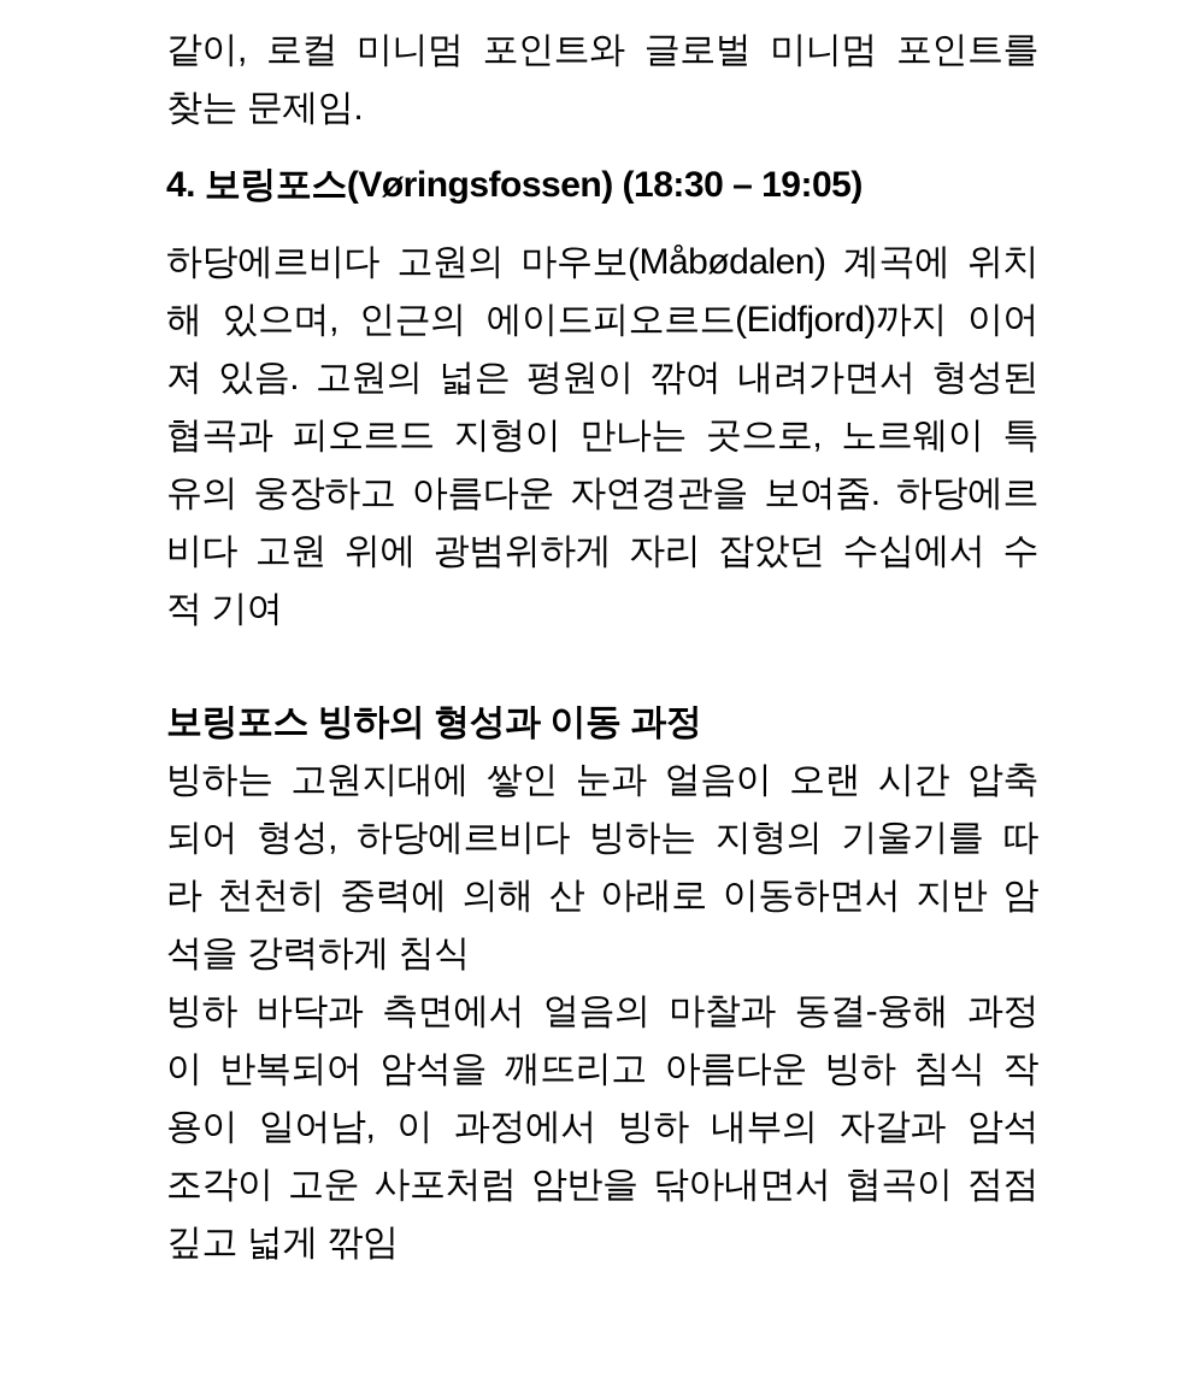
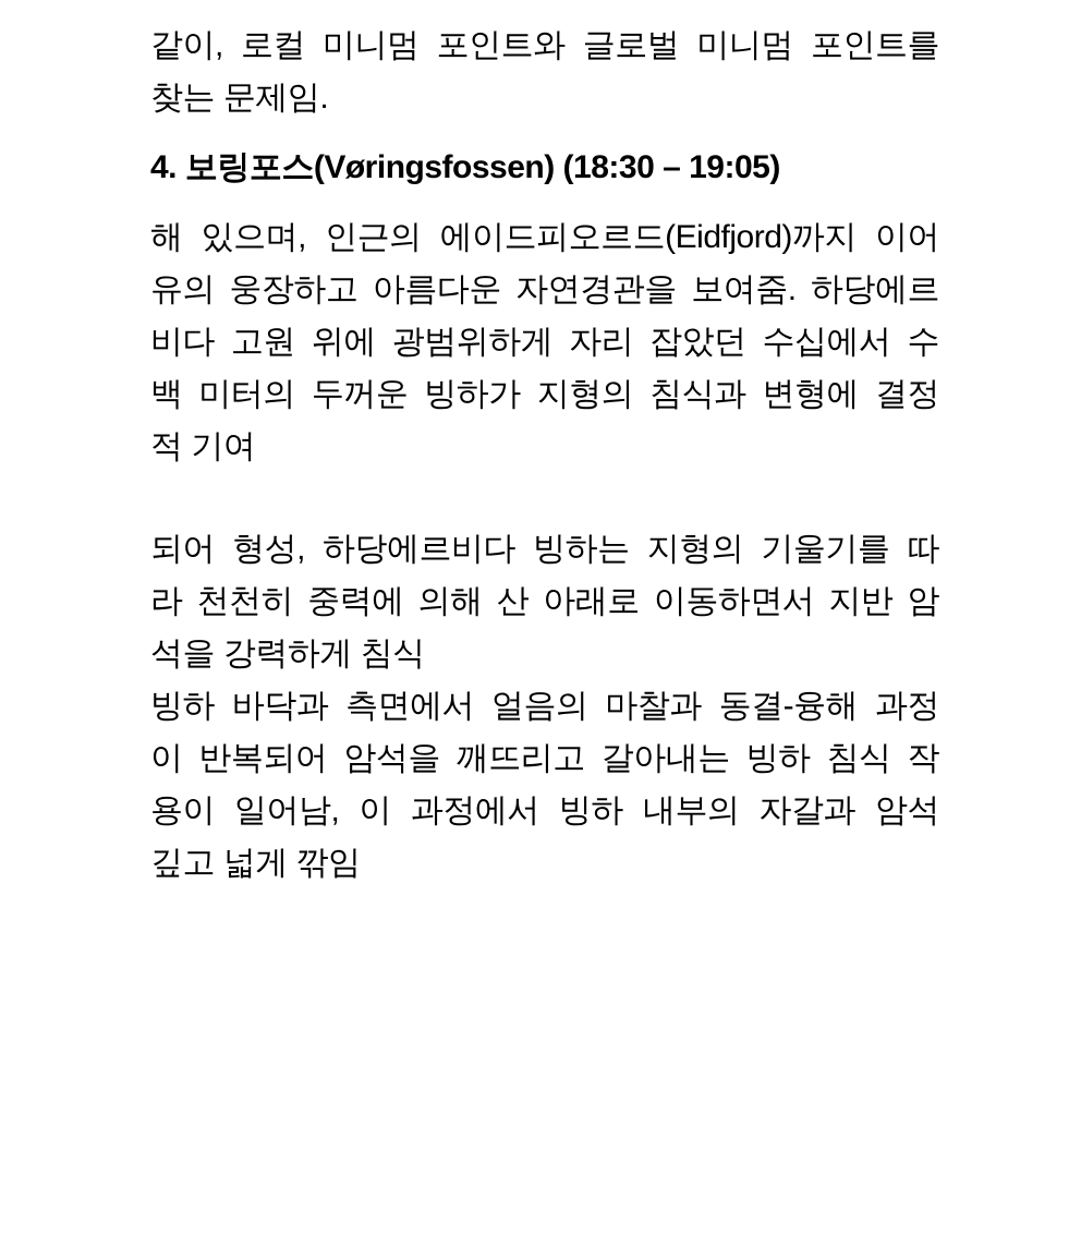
  같이, 로컬 미니멈 포인트와 글로벌 미니멈 포인트를
  찾는 문제임.
  4. 보링포스(Vøringsfossen) (18:30 – 19:05)
- 하당에르비다 고원의 마우보(Måbødalen) 계곡에 위치
  해 있으며, 인근의 에이드피오르드(Eidfjord)까지 이어
- 져 있음. 고원의 넓은 평원이 깎여 내려가면서 형성된
- 협곡과 피오르드 지형이 만나는 곳으로, 노르웨이 특
  유의 웅장하고 아름다운 자연경관을 보여줌. 하당에르
  비다 고원 위에 광범위하게 자리 잡았던 수십에서 수
+ 백 미터의 두꺼운 빙하가 지형의 침식과 변형에 결정
  적 기여
- 보링포스 빙하의 형성과 이동 과정
- 빙하는 고원지대에 쌓인 눈과 얼음이 오랜 시간 압축
  되어 형성, 하당에르비다 빙하는 지형의 기울기를 따
  라 천천히 중력에 의해 산 아래로 이동하면서 지반 암
  석을 강력하게 침식
  빙하 바닥과 측면에서 얼음의 마찰과 동결-융해 과정
- 이 반복되어 암석을 깨뜨리고 아름다운 빙하 침식 작
+ 이 반복되어 암석을 깨뜨리고 갈아내는 빙하 침식 작
  용이 일어남, 이 과정에서 빙하 내부의 자갈과 암석
- 조각이 고운 사포처럼 암반을 닦아내면서 협곡이 점점
  깊고 넓게 깎임
